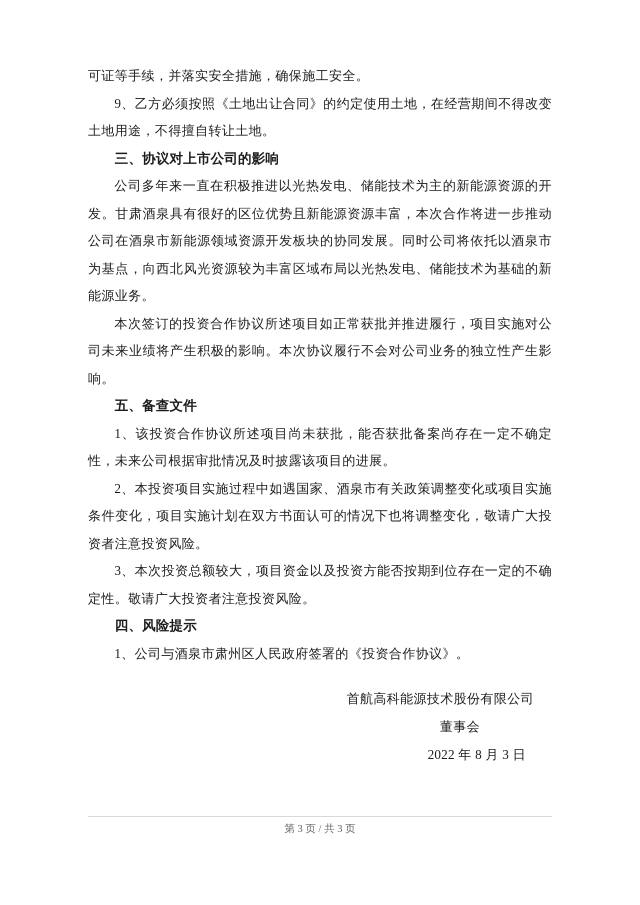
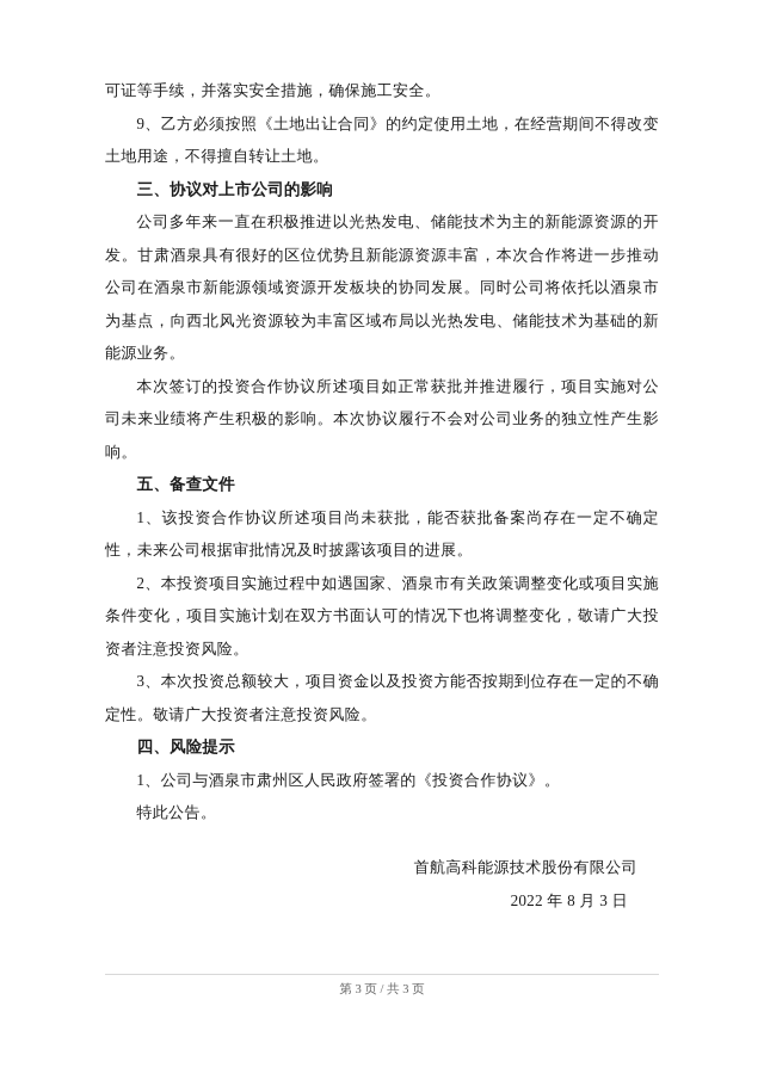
  可证等手续，并落实安全措施，确保施工安全。
  9、乙方必须按照《土地出让合同》的约定使用土地，在经营期间不得改变土地用途，不得擅自转让土地。
  三、协议对上市公司的影响
  公司多年来一直在积极推进以光热发电、储能技术为主的新能源资源的开发。甘肃酒泉具有很好的区位优势且新能源资源丰富，本次合作将进一步推动公司在酒泉市新能源领域资源开发板块的协同发展。同时公司将依托以酒泉市为基点，向西北风光资源较为丰富区域布局以光热发电、储能技术为基础的新能源业务。
  本次签订的投资合作协议所述项目如正常获批并推进履行，项目实施对公司未来业绩将产生积极的影响。本次协议履行不会对公司业务的独立性产生影响。
  五、备查文件
  1、该投资合作协议所述项目尚未获批，能否获批备案尚存在一定不确定性，未来公司根据审批情况及时披露该项目的进展。
  2、本投资项目实施过程中如遇国家、酒泉市有关政策调整变化或项目实施条件变化，项目实施计划在双方书面认可的情况下也将调整变化，敬请广大投资者注意投资风险。
  3、本次投资总额较大，项目资金以及投资方能否按期到位存在一定的不确定性。敬请广大投资者注意投资风险。
  四、风险提示
  1、公司与酒泉市肃州区人民政府签署的《投资合作协议》。
+ 特此公告。
  首航高科能源技术股份有限公司
- 董事会
  2022 年 8 月 3 日
  第 3 页 / 共 3 页
